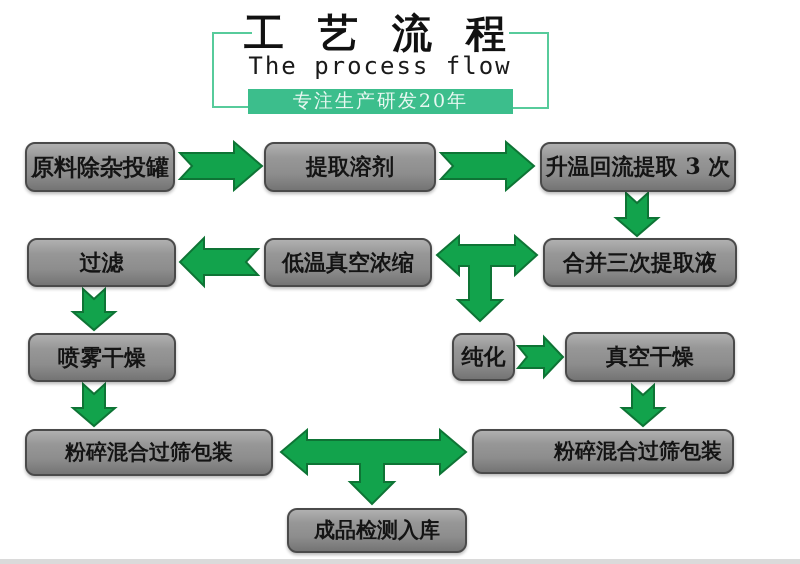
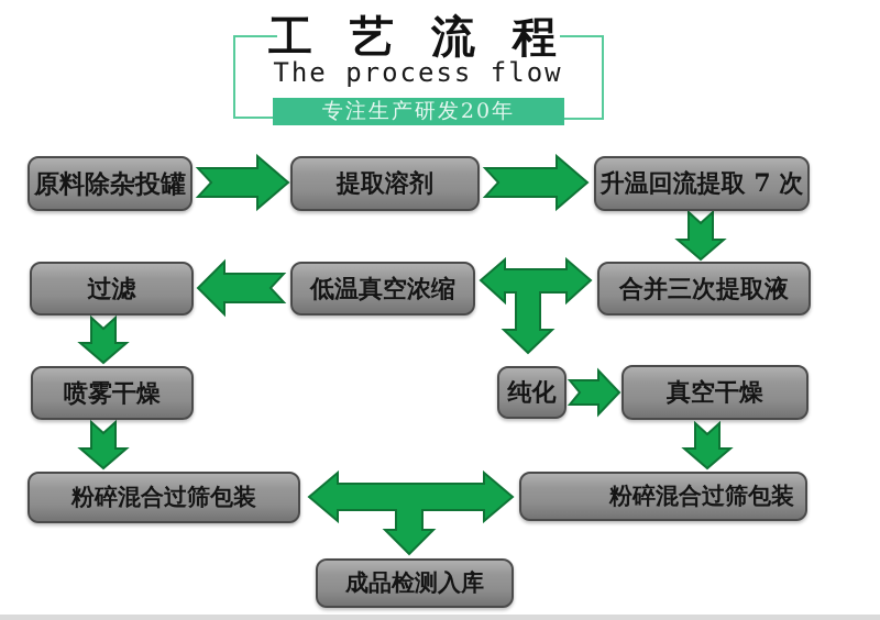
  工 艺 流 程
  The process flow
  专注生产研发20年
  原料除杂投罐
  提取溶剂
- 升温回流提取 3 次
+ 升温回流提取 7 次
  过滤
  低温真空浓缩
  合并三次提取液
  喷雾干燥
  纯化
  真空干燥
  粉碎混合过筛包装
  粉碎混合过筛包装
  成品检测入库
